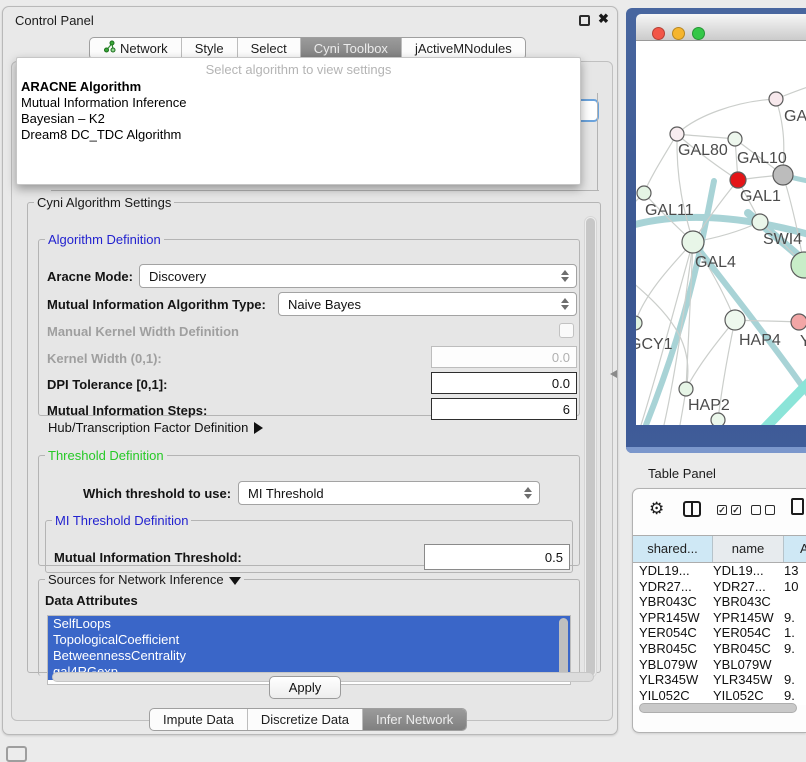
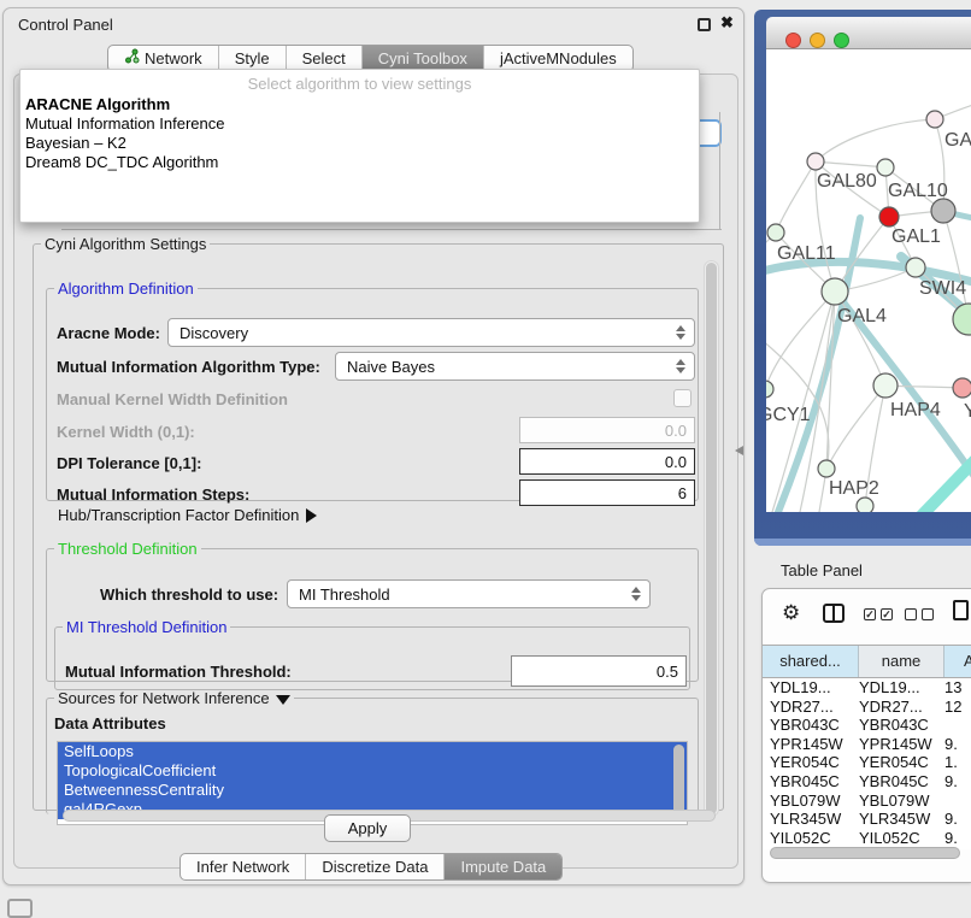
  Control Panel
  ✖
  Network
  Style
  Select
  Cyni Toolbox
  jActiveMNodules
  Select algorithm to view settings
  ARACNE Algorithm
  Mutual Information Inference
  Bayesian – K2
  Dream8 DC_TDC Algorithm
  Cyni Algorithm Settings
  Algorithm Definition
  Aracne Mode:
  Discovery
  Mutual Information Algorithm Type:
  Naive Bayes
  Manual Kernel Width Definition
  Kernel Width (0,1):
  0.0
  DPI Tolerance [0,1]:
  0.0
  Mutual Information Steps:
  6
  Hub/Transcription Factor Definition
  Threshold Definition
  Which threshold to use:
  MI Threshold
  MI Threshold Definition
  Mutual Information Threshold:
  0.5
  Sources for Network Inference
  Data Attributes
  SelfLoops
  TopologicalCoefficient
  BetweennessCentrality
  Apply
- Impute Data
+ Infer Network
  Discretize Data
- Infer Network
+ Impute Data
  GAL80
  GAL10
  GAL1
  GAL11
  SWI4
  GAL4
  GCY1
  HAP4
  Y
  HAP2
  Table Panel
  ⚙
  ✓
  ✓
  shared...
  name
  A
  YDL19...
  YDL19...
  13
  YDR27...
  YDR27...
- 10
+ 12
  YBR043C
  YBR043C
  YPR145W
  YPR145W
  9.
  YER054C
  YER054C
  1.
  YBR045C
  YBR045C
  9.
  YBL079W
  YBL079W
  YLR345W
  YLR345W
  9.
  YIL052C
  YIL052C
  9.
